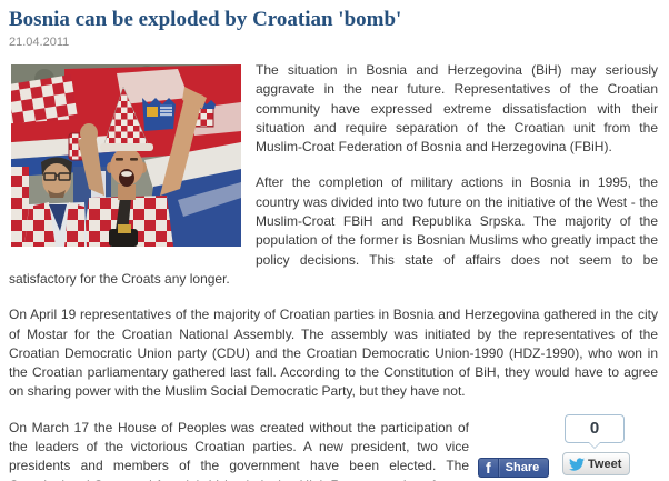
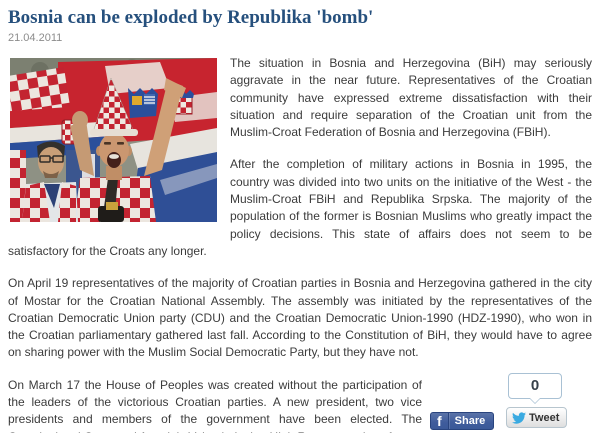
- Bosnia can be exploded by Croatian 'bomb'
+ Bosnia can be exploded by Republika 'bomb'
  21.04.2011
  The situation in Bosnia and Herzegovina (BiH) may seriously aggravate in the near future. Representatives of the Croatian community have expressed extreme dissatisfaction with their situation and require separation of the Croatian unit from the Muslim-Croat Federation of Bosnia and Herzegovina (FBiH).
- After the completion of military actions in Bosnia in 1995, the country was divided into two future on the initiative of the West - the Muslim-Croat FBiH and Republika Srpska. The majority of the population of the former is Bosnian Muslims who greatly impact the policy decisions. This state of affairs does not seem to be satisfactory for the Croats any longer.
+ After the completion of military actions in Bosnia in 1995, the country was divided into two units on the initiative of the West - the Muslim-Croat FBiH and Republika Srpska. The majority of the population of the former is Bosnian Muslims who greatly impact the policy decisions. This state of affairs does not seem to be satisfactory for the Croats any longer.
  On April 19 representatives of the majority of Croatian parties in Bosnia and Herzegovina gathered in the city of Mostar for the Croatian National Assembly. The assembly was initiated by the representatives of the Croatian Democratic Union party (CDU) and the Croatian Democratic Union-1990 (HDZ-1990), who won in the Croatian parliamentary gathered last fall. According to the Constitution of BiH, they would have to agree on sharing power with the Muslim Social Democratic Party, but they have not.
  On March 17 the House of Peoples was created without the participation of the leaders of the victorious Croatian parties. A new president, two vice presidents and members of the government have been elected. The
  0
  f
  Share
  Tweet
